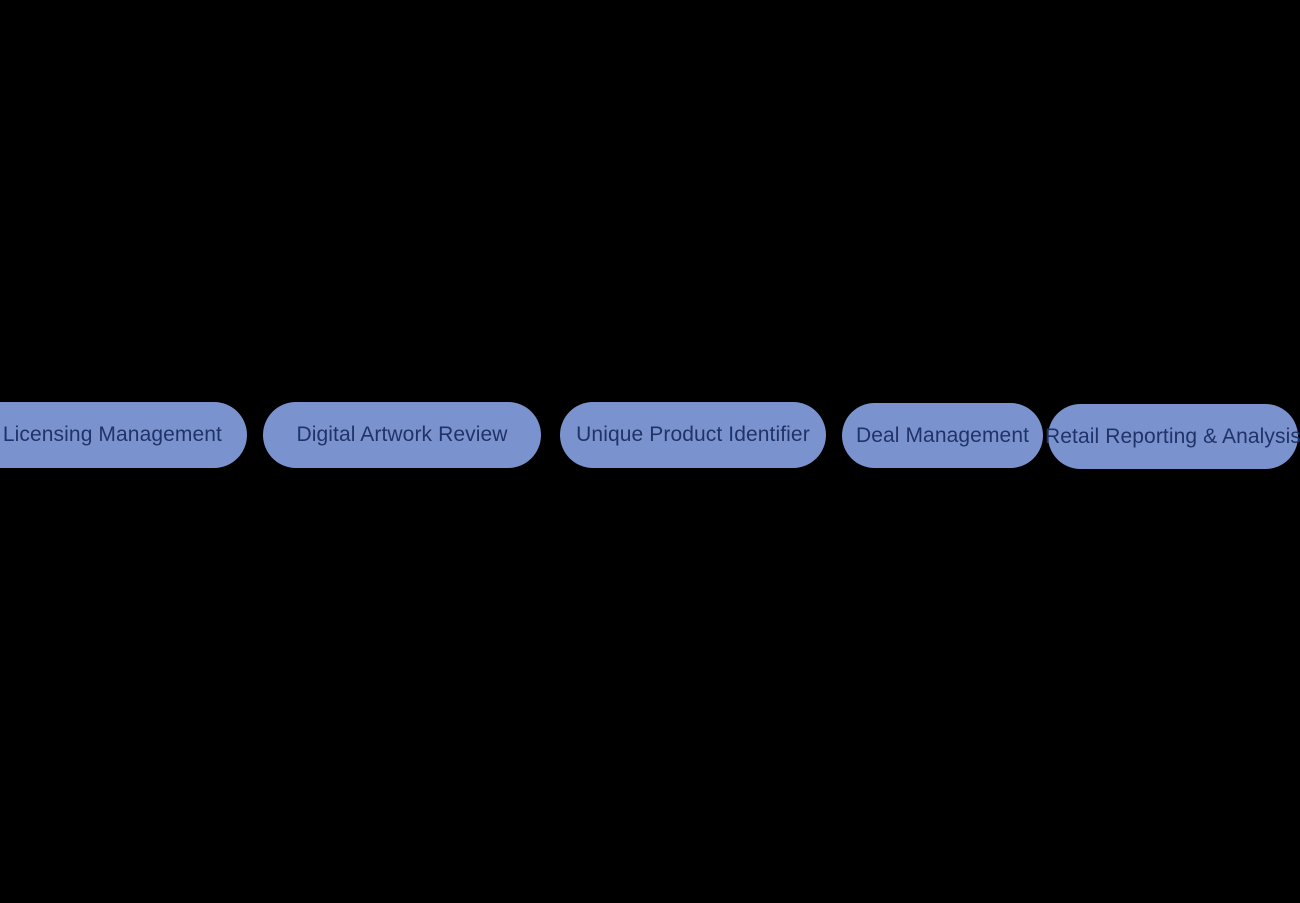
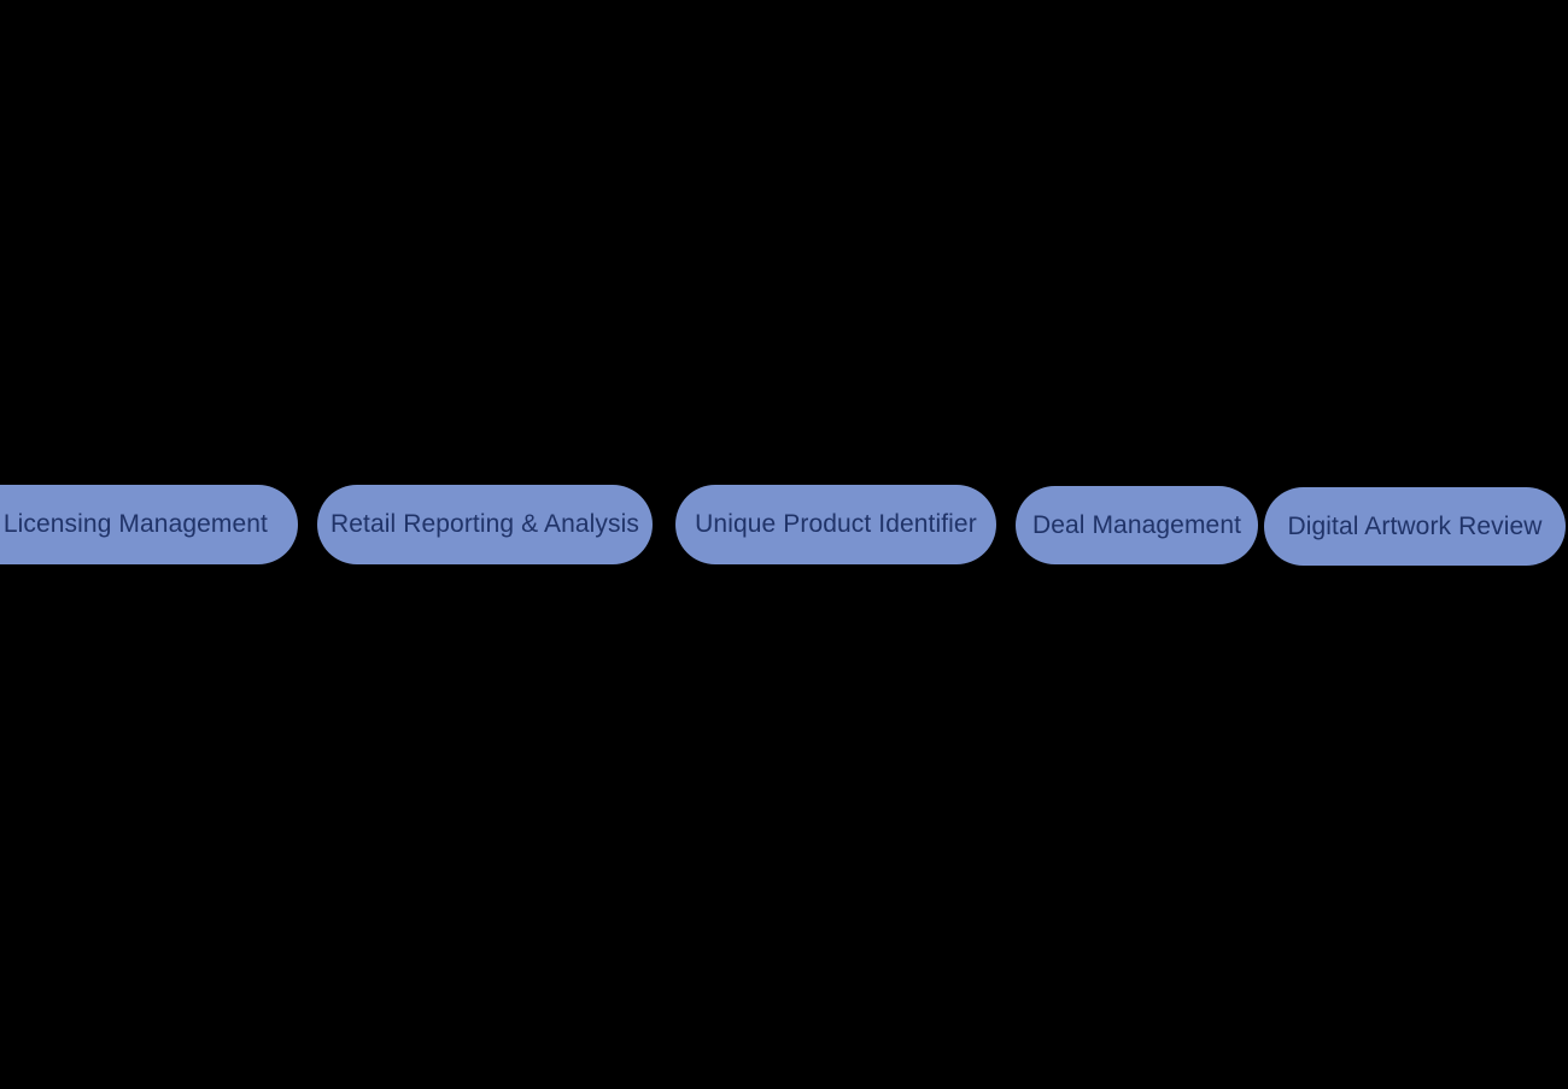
  Licensing Management
- Digital Artwork Review
+ Retail Reporting & Analysis
  Unique Product Identifier
  Deal Management
- Retail Reporting & Analysis
+ Digital Artwork Review
